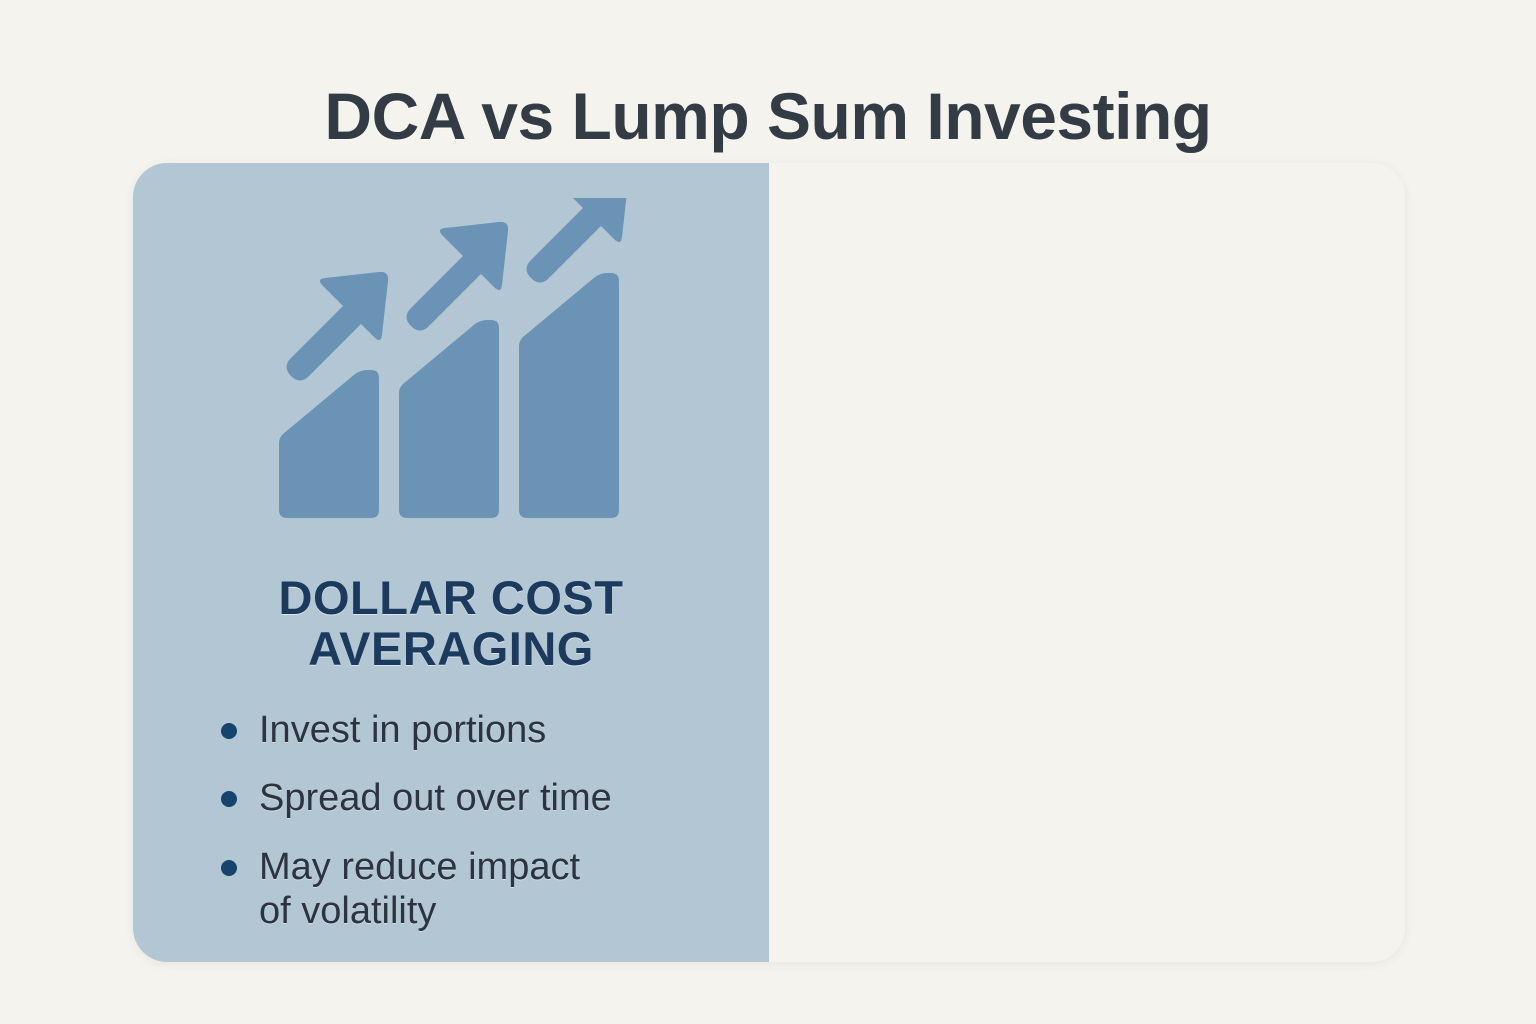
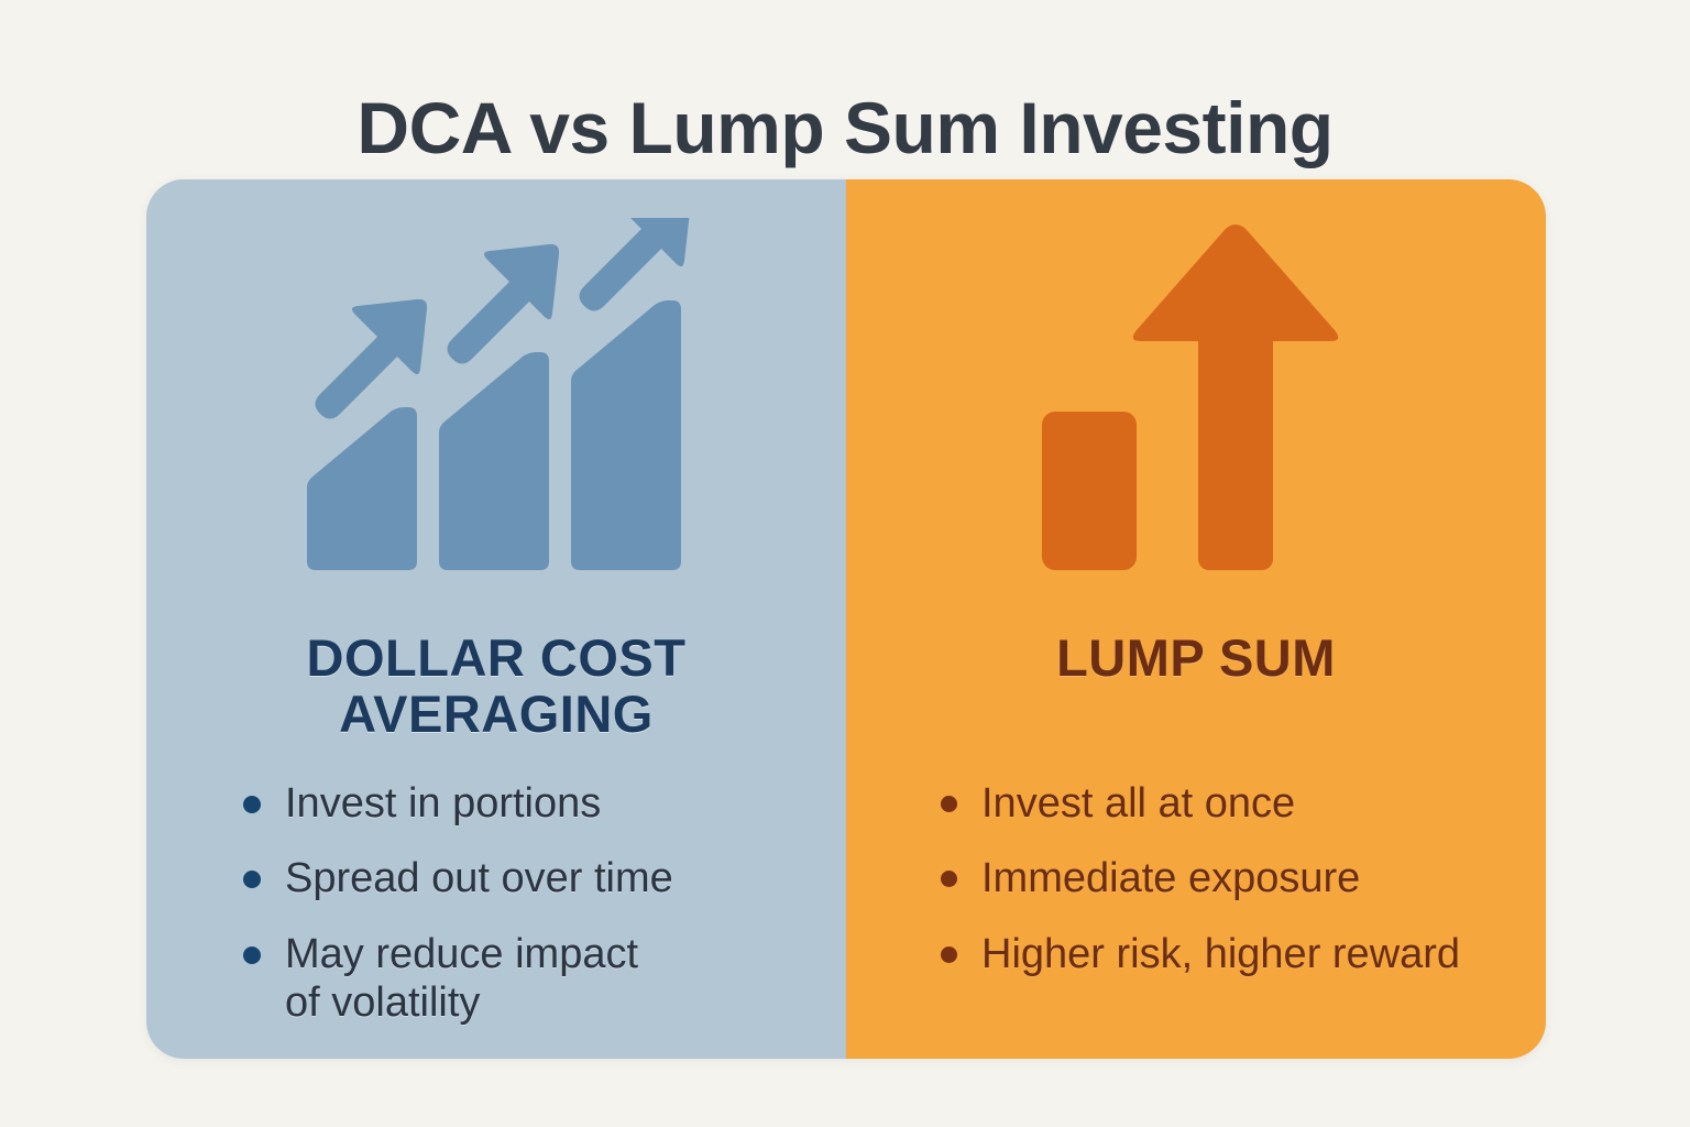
  DCA vs Lump Sum Investing
  DOLLAR COST
  AVERAGING
  Invest in portions
  Spread out over time
  May reduce impact
  of volatility
+ LUMP SUM
+ Invest all at once
+ Immediate exposure
+ Higher risk, higher reward
